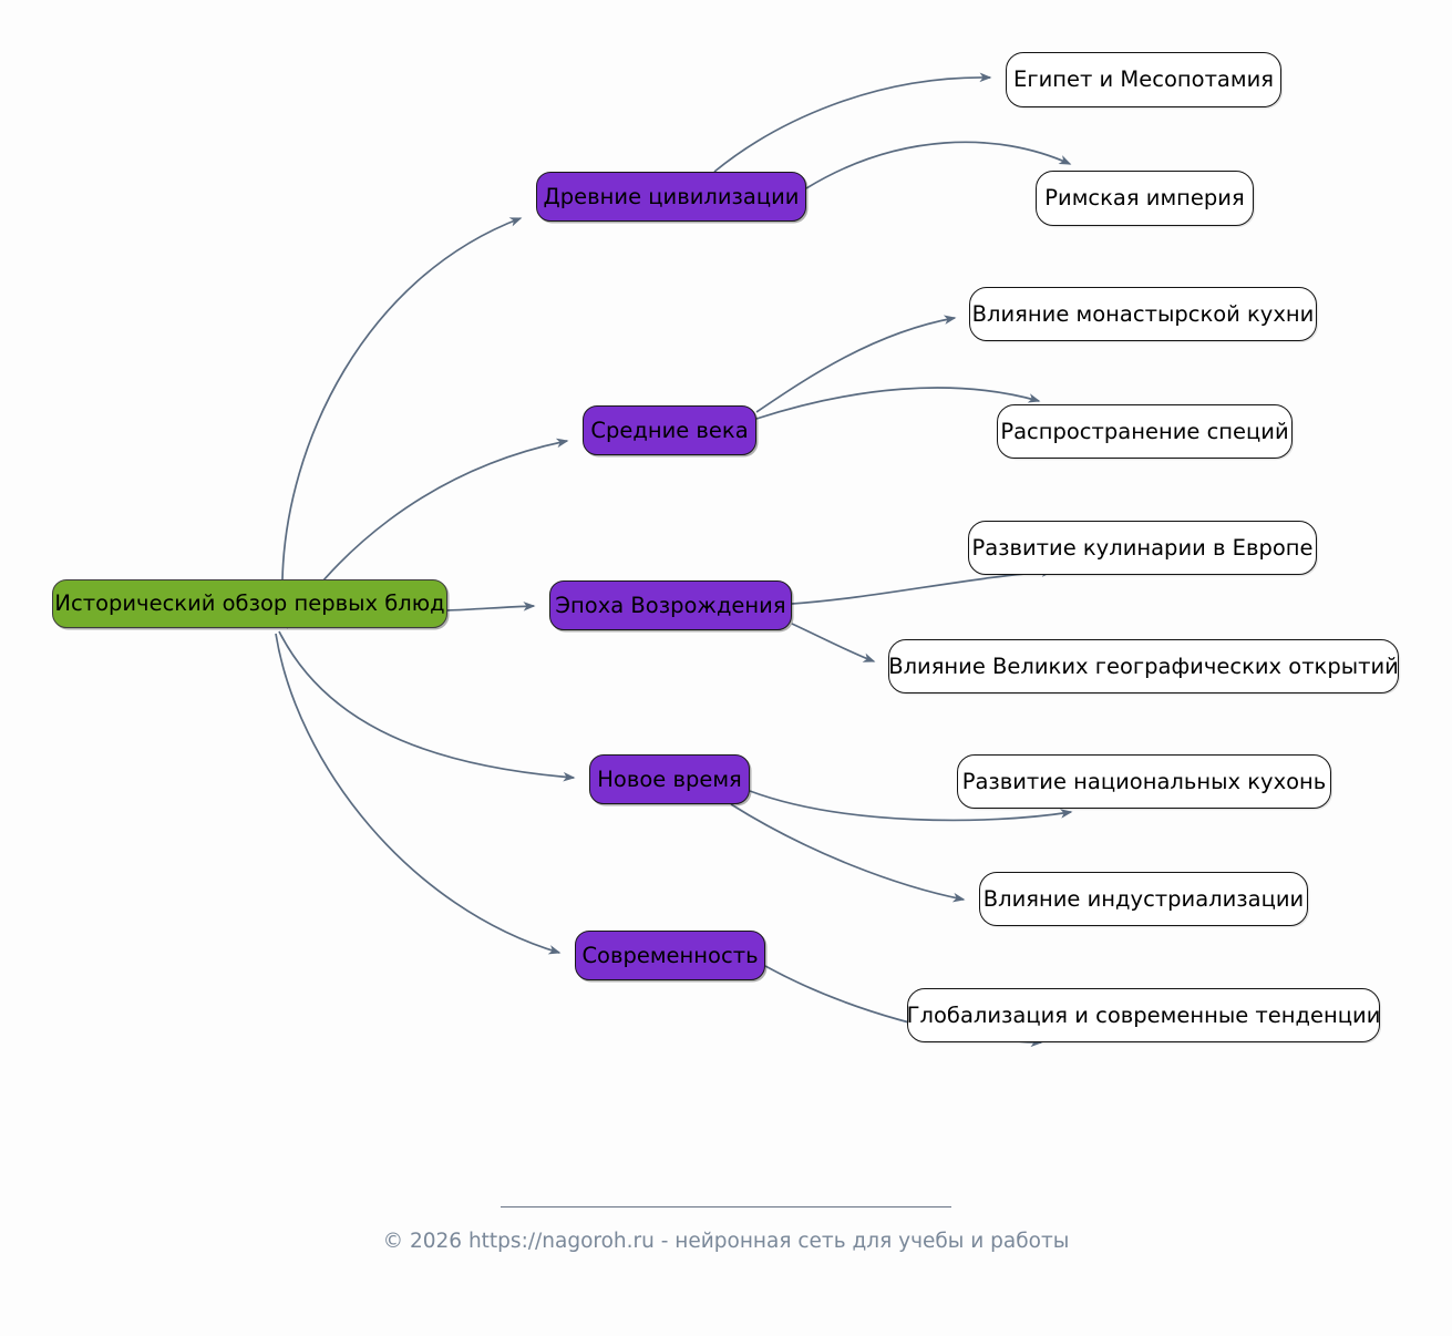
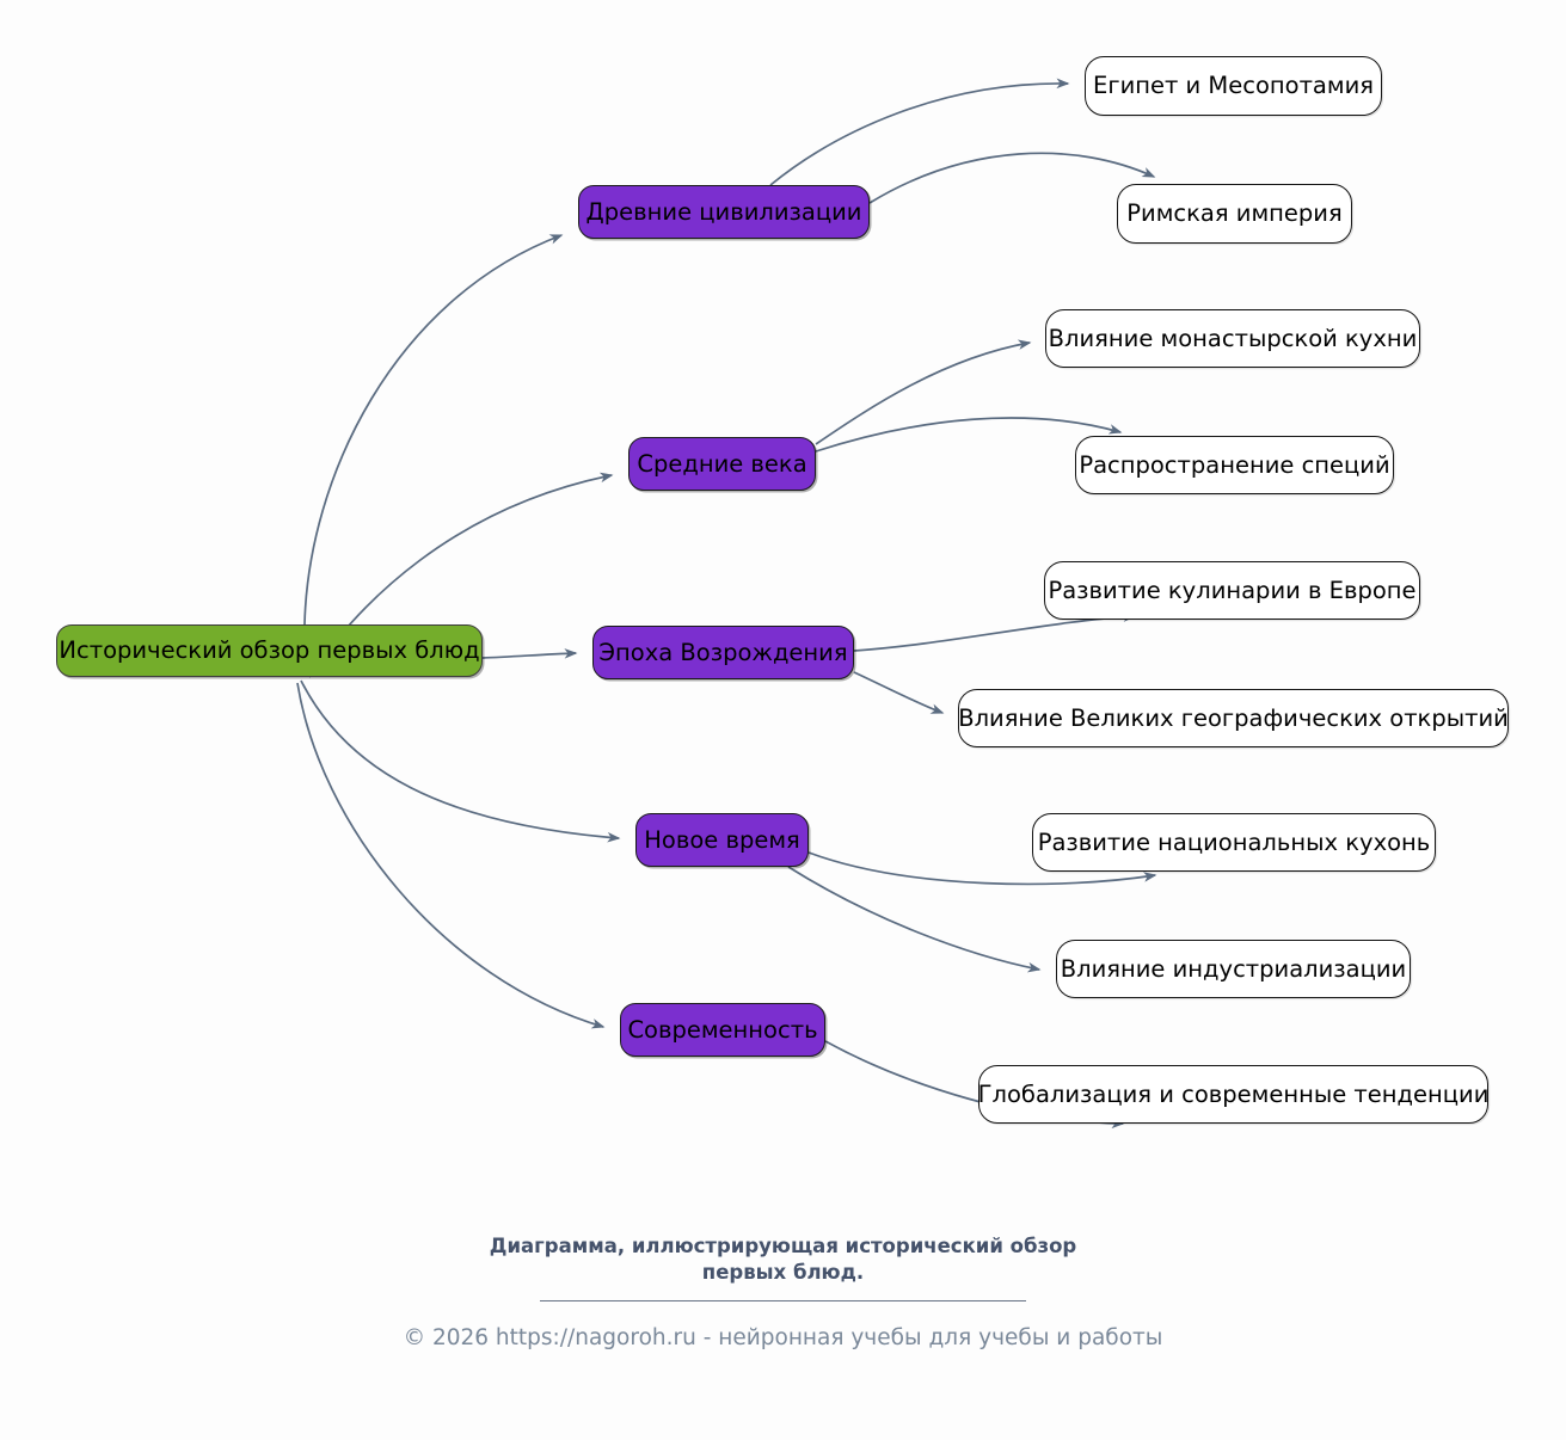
  Исторический обзор первых блюд
  Древние цивилизации
  Средние века
  Эпоха Возрождения
  Новое время
  Современность
  Египет и Месопотамия
  Римская империя
  Влияние монастырской кухни
  Распространение специй
  Развитие кулинарии в Европе
  Влияние Великих географических открытий
  Развитие национальных кухонь
  Влияние индустриализации
  Глобализация и современные тенденции
+ Диаграмма, иллюстрирующая исторический обзор
+ первых блюд.
- © 2026 https://nagoroh.ru - нейронная сеть для учебы и работы
+ © 2026 https://nagoroh.ru - нейронная учебы для учебы и работы
